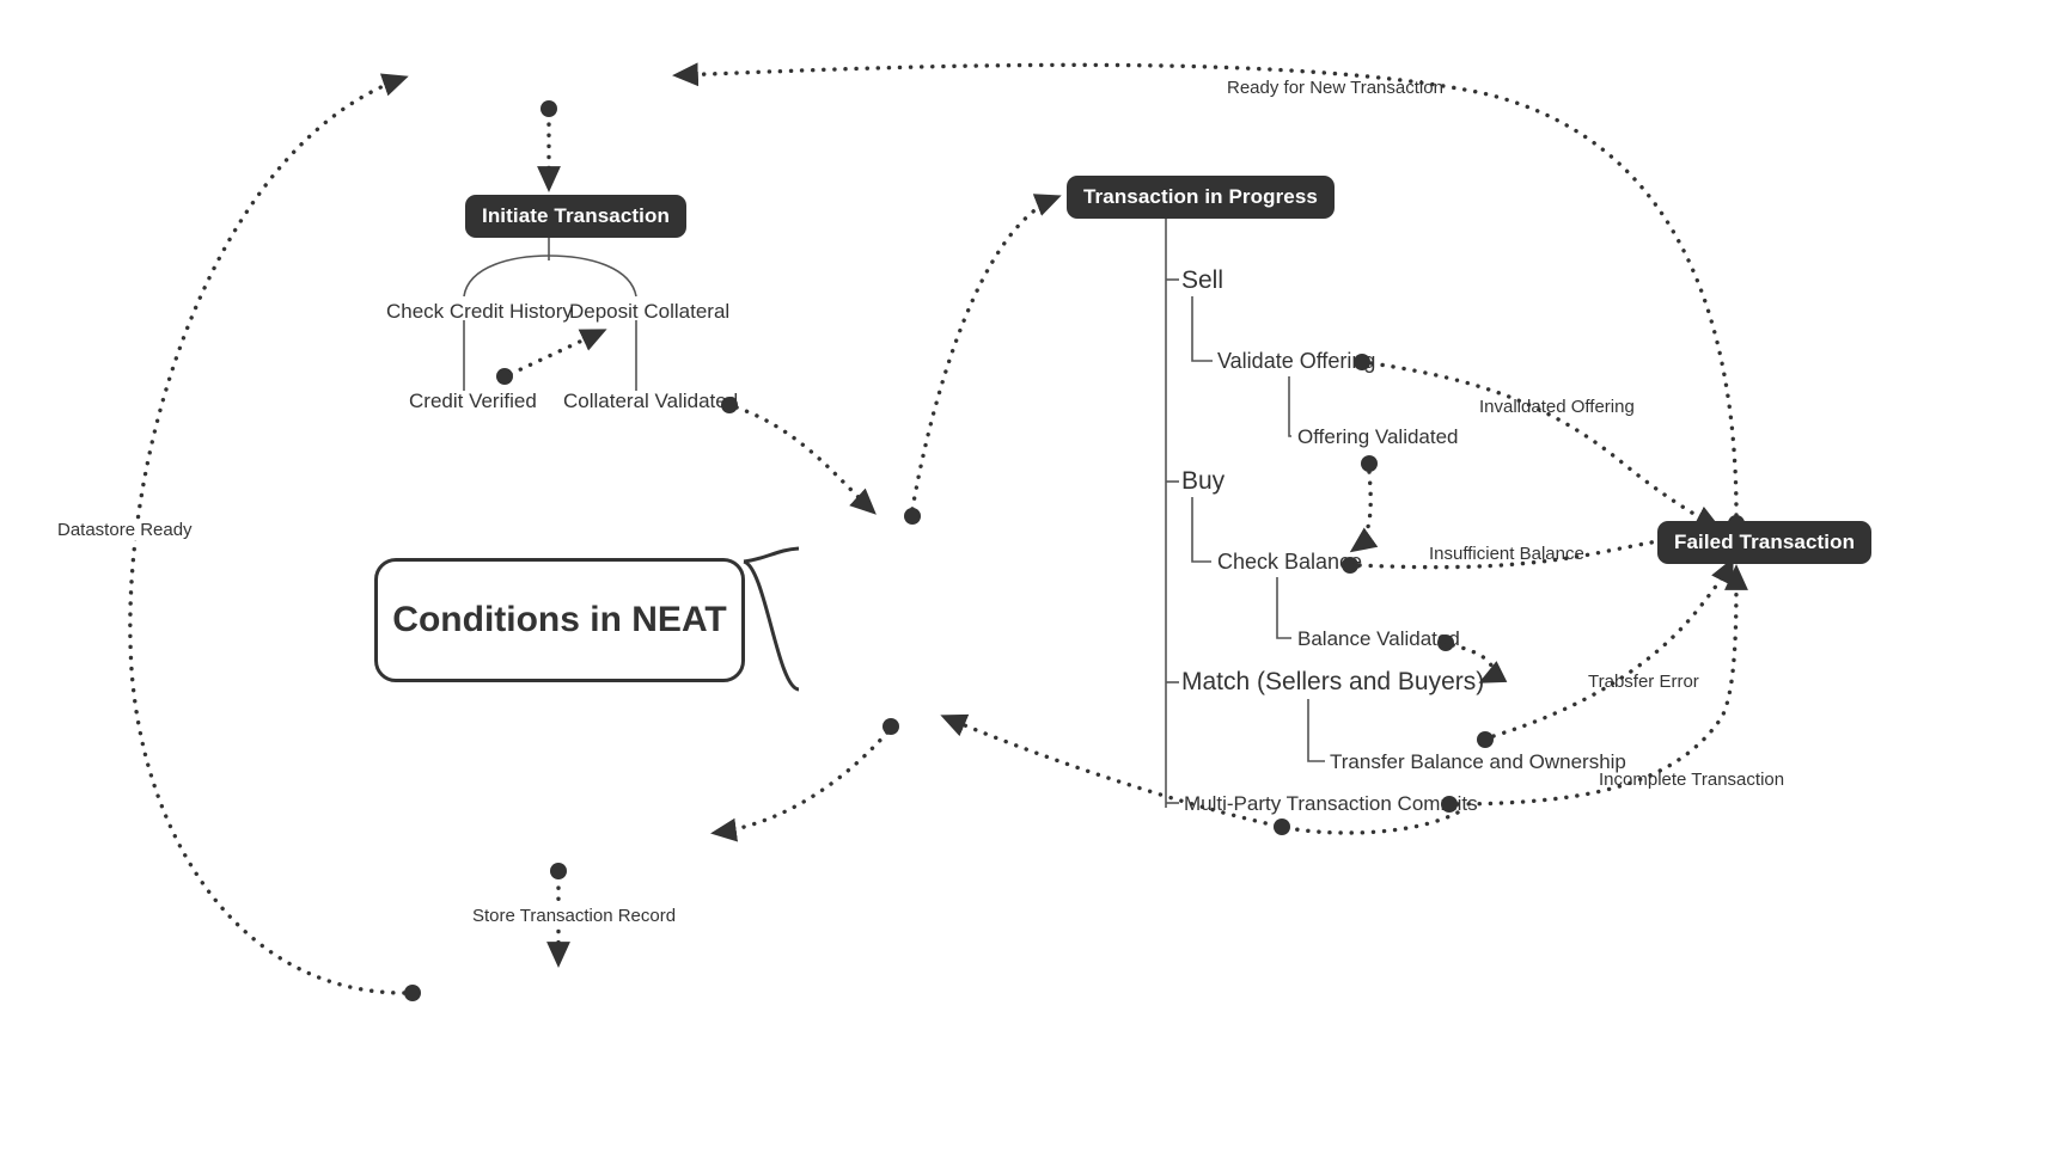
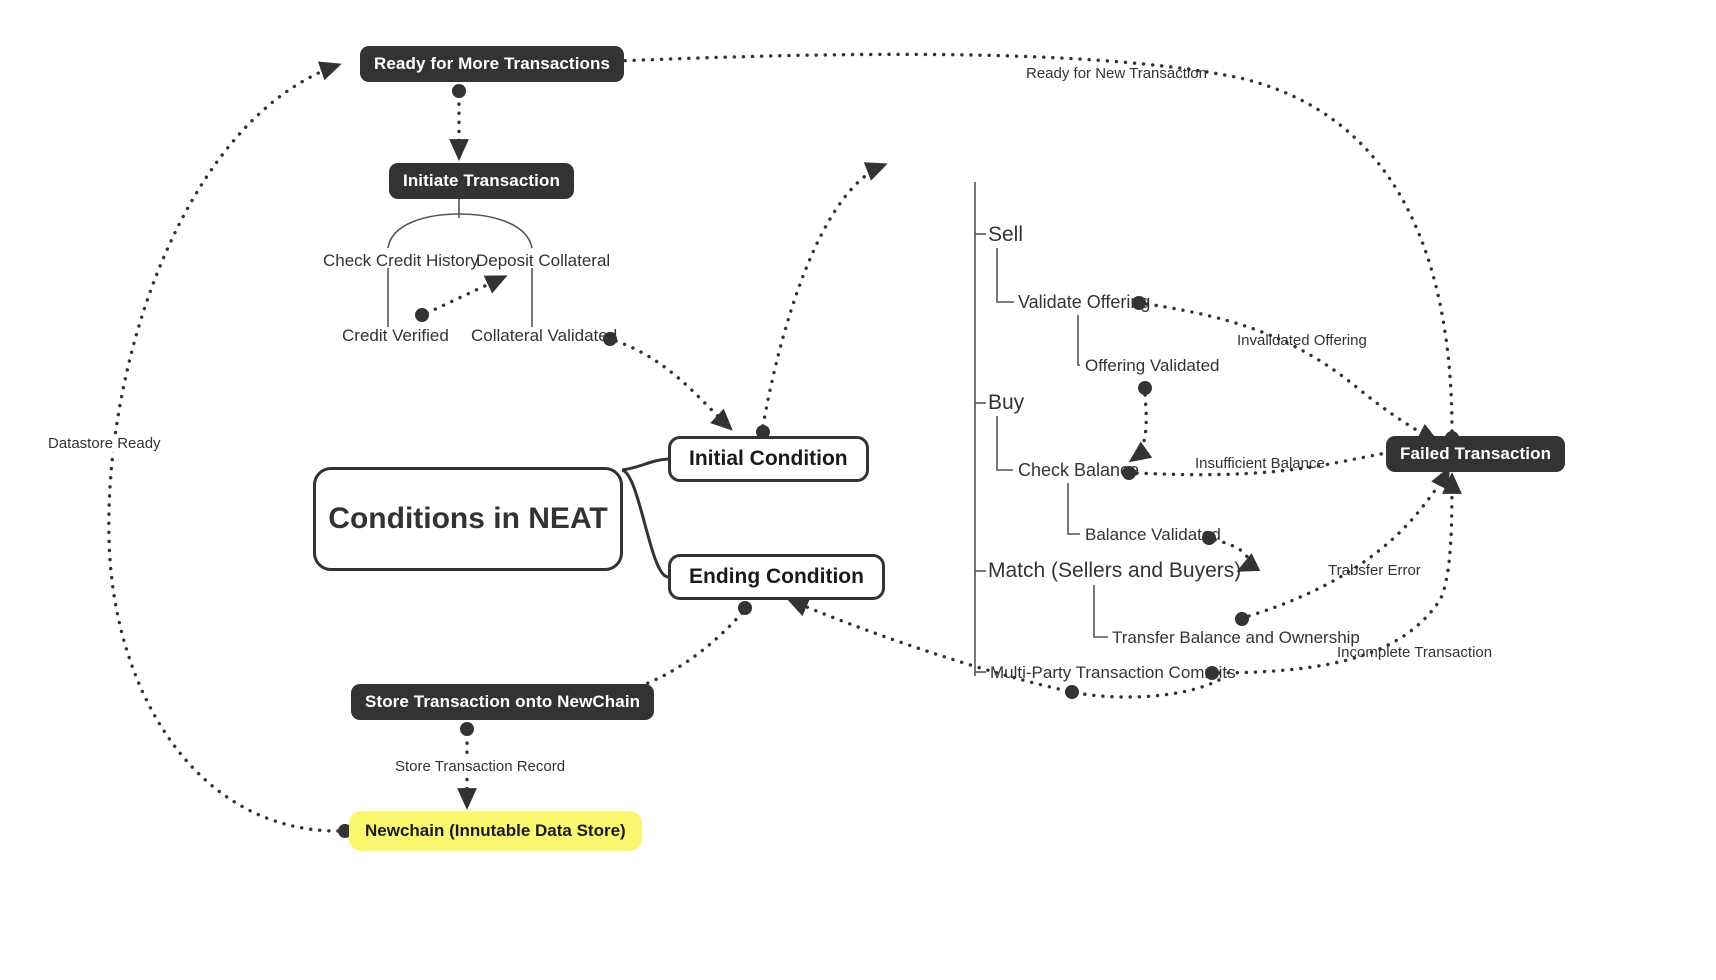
+ Ready for More Transactions
  Initiate Transaction
- Transaction in Progress
  Failed Transaction
+ Store Transaction onto NewChain
+ Newchain (Innutable Data Store)
+ Initial Condition
+ Ending Condition
  Conditions in NEAT
  Check Credit History
  Deposit Collateral
  Credit Verified
  Collateral Validated
  Sell
  Validate Offering
  Offering Validated
  Buy
  Check Balance
  Balance Validated
  Match (Sellers and Buyers)
  Transfer Balance and Ownership
  Multi-Party Transaction Commits
  Ready for New Transaction
  Invalidated Offering
  Insufficient Balance
  Trabsfer Error
  Incomplete Transaction
  Store Transaction Record
  Datastore Ready
